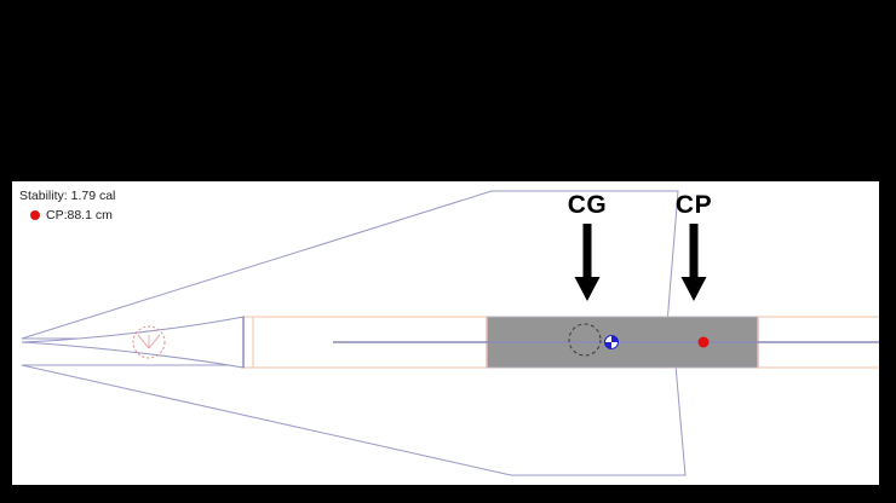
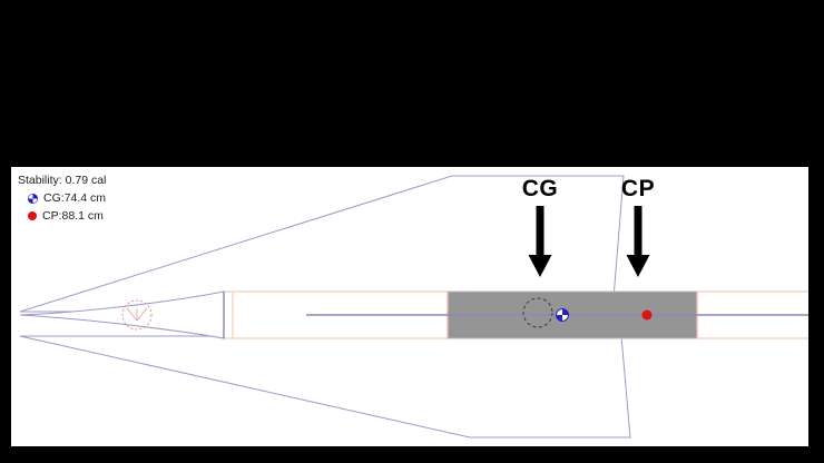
- Stability: 1.79 cal
+ Stability: 0.79 cal
+ CG:74.4 cm
  CP:88.1 cm
  CG
  CP
